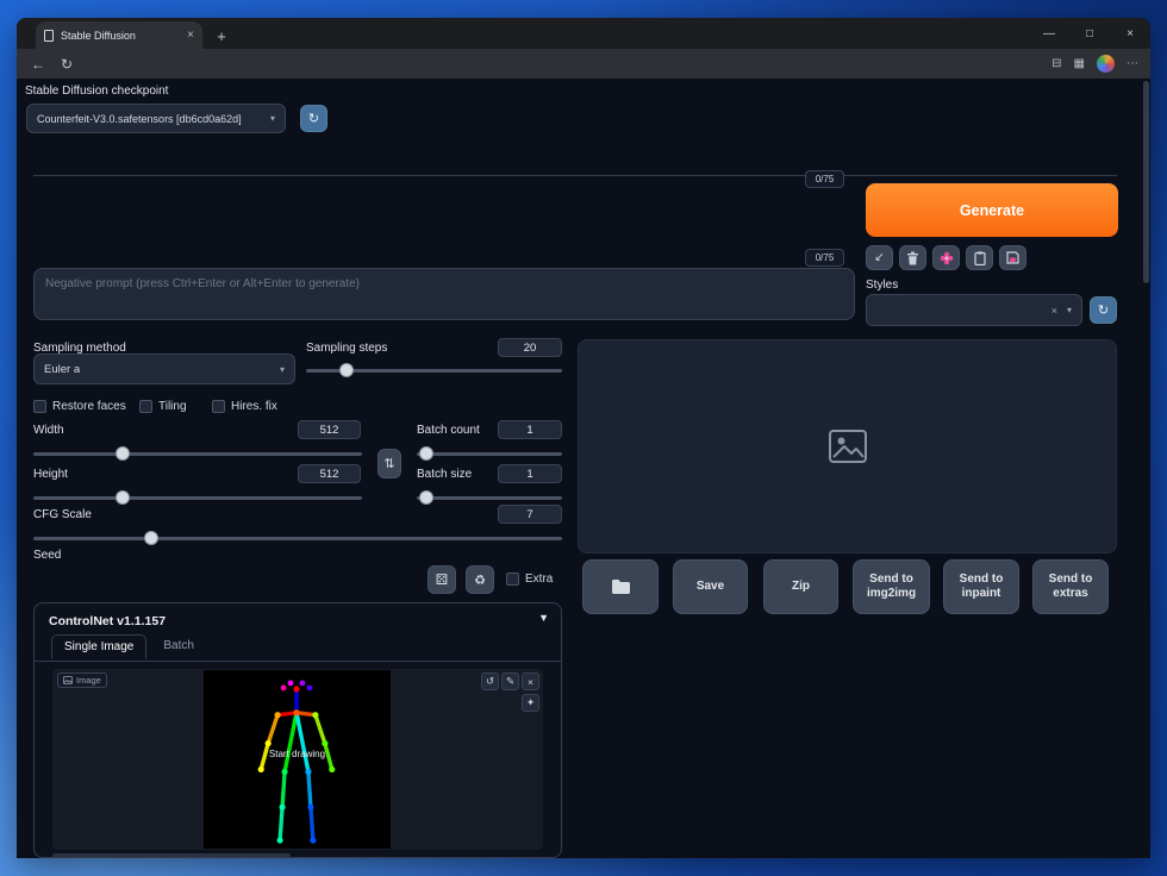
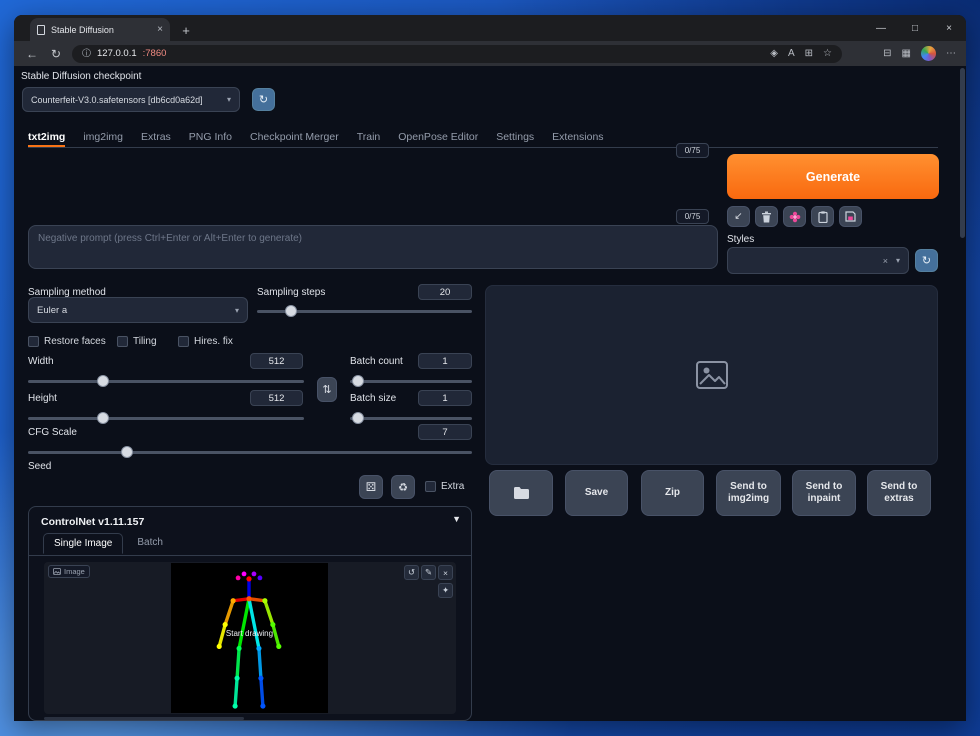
  Stable Diffusion
  ×
  +
  —
  □
  ×
  ←
  ↻
+ ⓘ
+ 127.0.0.1
+ :7860
+ ◈
+ A
+ ⊞
+ ☆
  ⊟
  ▦
  ⋯
  Stable Diffusion checkpoint
  Counterfeit-V3.0.safetensors [db6cd0a62d]
  ▾
  ↻
+ txt2img
+ img2img
+ Extras
+ PNG Info
+ Checkpoint Merger
+ Train
+ OpenPose Editor
+ Settings
+ Extensions
  0/75
  0/75
  Negative prompt (press Ctrl+Enter or Alt+Enter to generate)
  Generate
  ↙
  Styles
  ×
  ▾
  ↻
  Sampling method
  Sampling steps
  20
  Euler a
  ▾
  Restore faces
  Tiling
  Hires. fix
  Width
  512
  Batch count
  1
  ⇅
  Height
  512
  Batch size
  1
  CFG Scale
  7
  Seed
  ⚄
  ♻
  Extra
- ControlNet v1.1.157
+ ControlNet v1.11.157
  ▼
  Single Image
  Batch
  Image
  ↺
  ✎
  ×
  ✦
  Start drawing
  Save
  Zip
  Send to img2img
  Send to inpaint
  Send to extras
